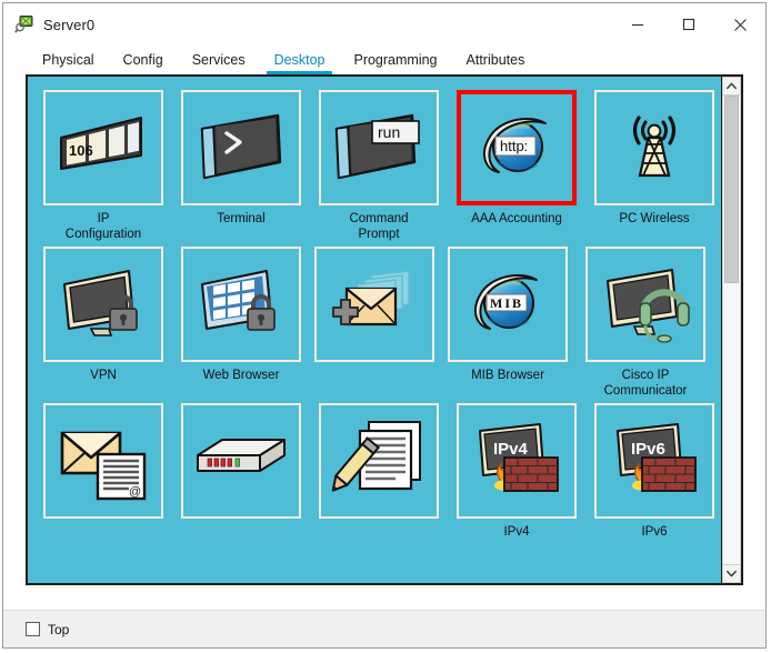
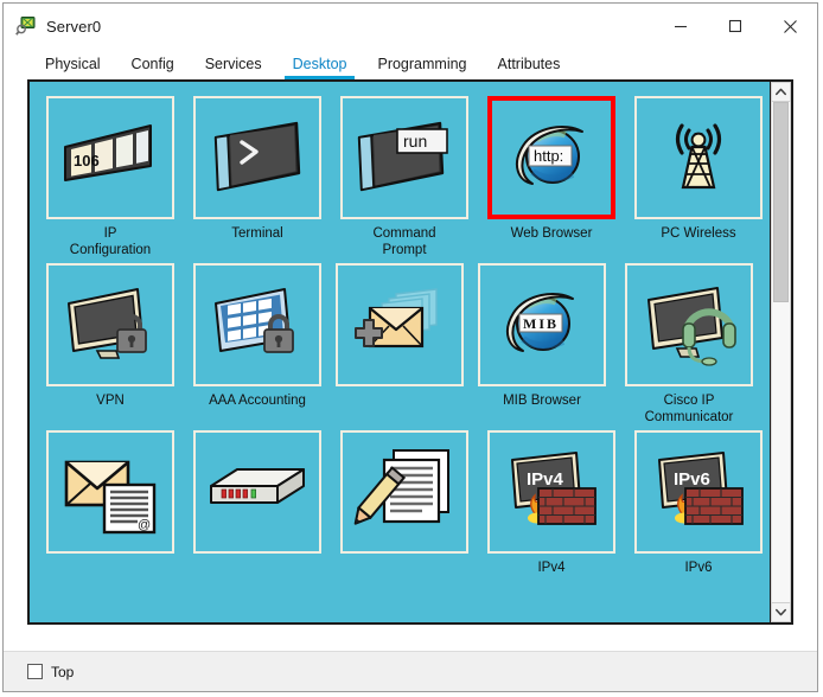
  Server0
  Physical
  Config
  Services
  Desktop
  Programming
  Attributes
  106
  IP
  Configuration
  Terminal
  run
  Command
  Prompt
  http:
- AAA Accounting
+ Web Browser
  PC Wireless
  VPN
- Web Browser
+ AAA Accounting
  MIB
  MIB Browser
  Cisco IP Communicator
  @
  IPv4
  IPv4
  IPv6
  IPv6
  Top
